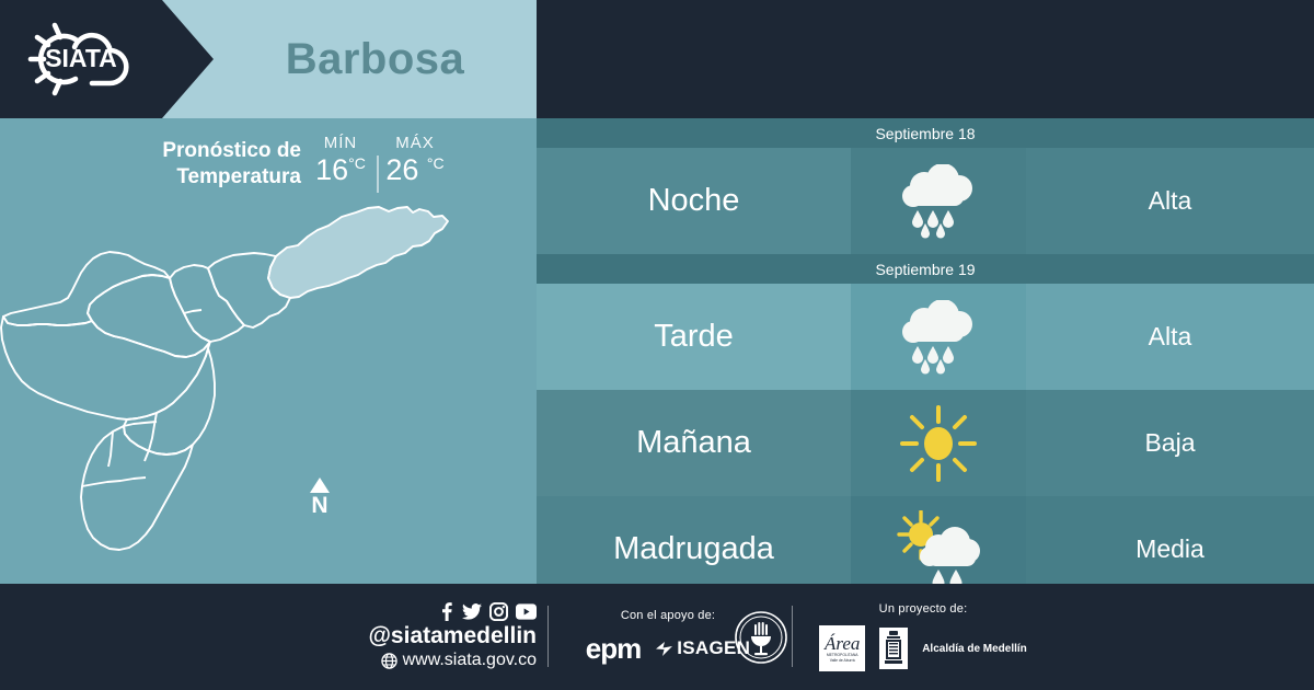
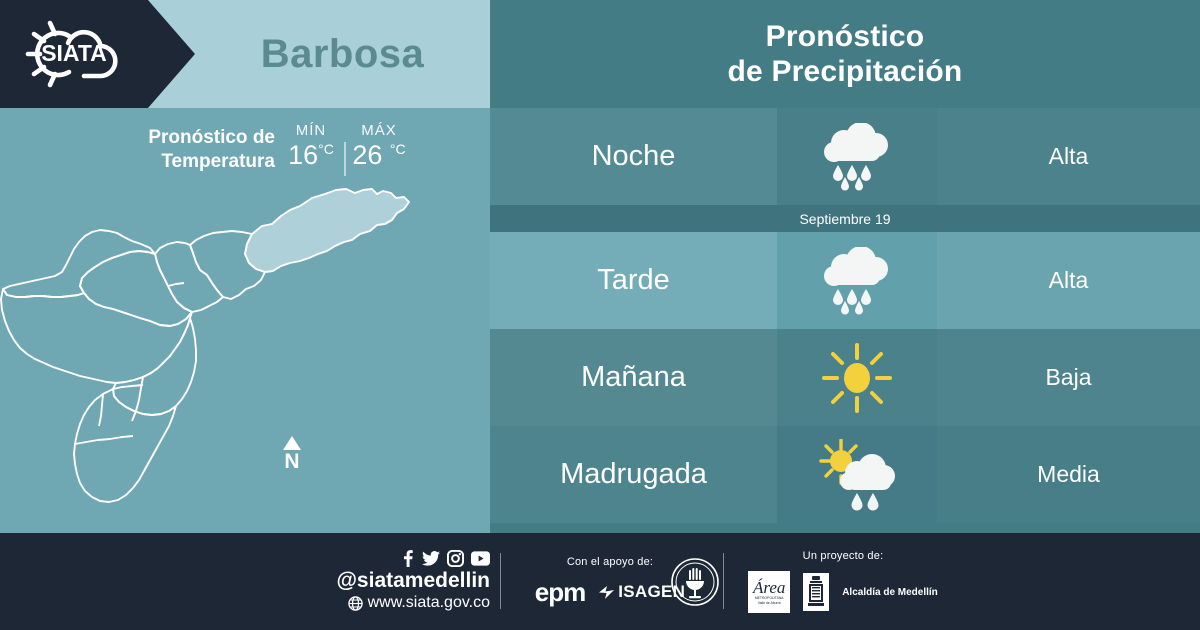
  SIATA
  Barbosa
+ Pronóstico
+ de Precipitación
  Pronóstico de
  Temperatura
  MÍN
  16°C
  MÁX
  26 °C
  N
- Septiembre 18
  Noche
  Alta
  Septiembre 19
  Tarde
  Alta
  Mañana
  Baja
  Madrugada
  Media
  @siatamedellin
  www.siata.gov.co
  Con el apoyo de:
  epm
  ISAGE
  Un proyecto de:
  Área
  Alcaldía de Medellín
